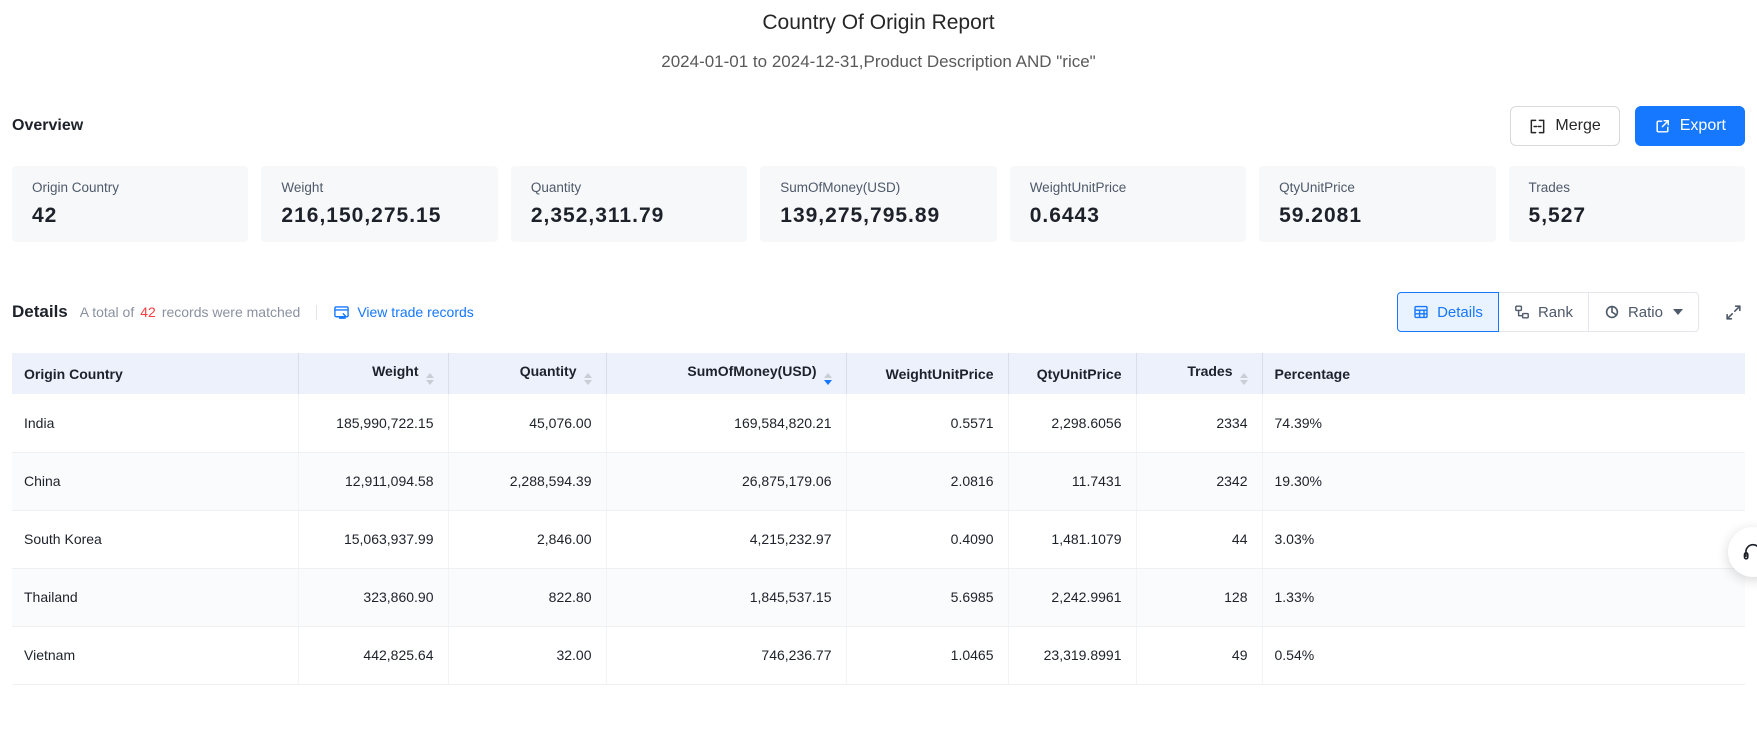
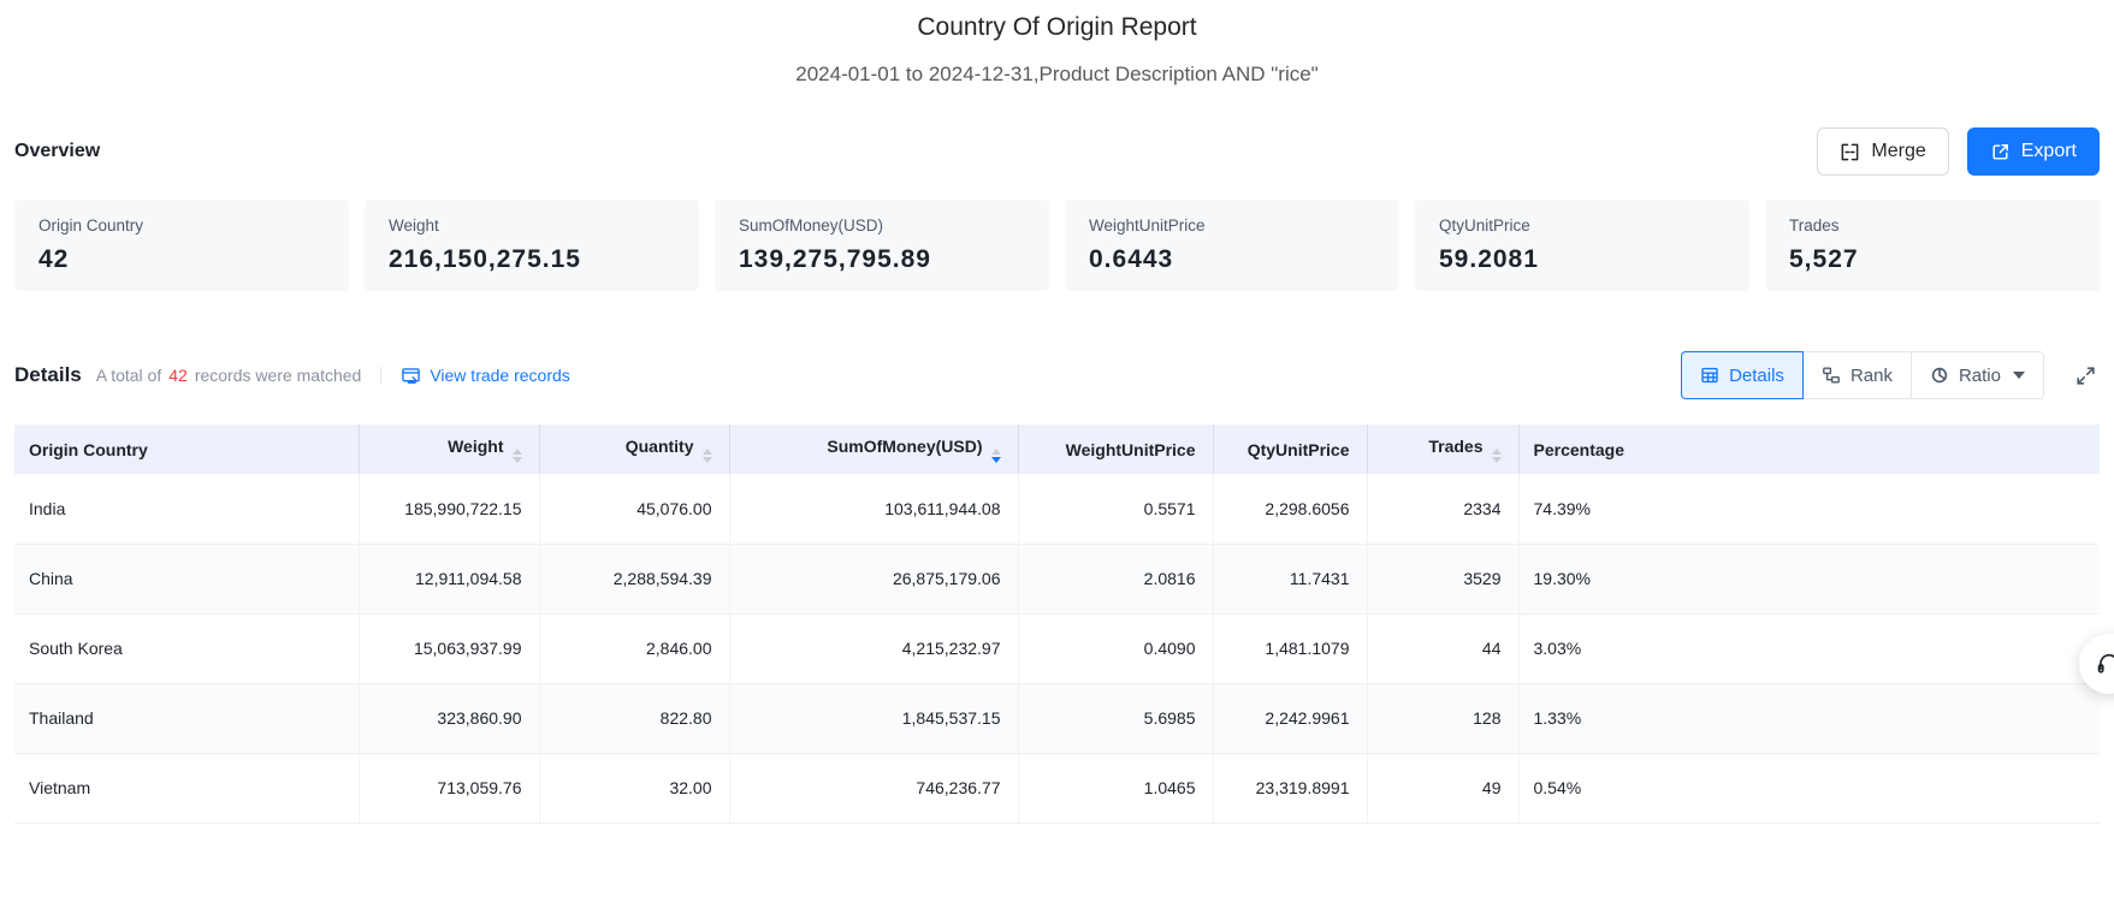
  Country Of Origin Report
  2024-01-01 to 2024-12-31,Product Description AND "rice"
  Overview
  Merge
  Export
  Origin Country
  42
  Weight
  216,150,275.15
- Quantity
- 2,352,311.79
  SumOfMoney(USD)
  139,275,795.89
  WeightUnitPrice
  0.6443
  QtyUnitPrice
  59.2081
  Trades
  5,527
  Details
  A total of
  42
  records were matched
  View trade records
  Details
  Rank
  Ratio
  Origin Country	Weight	Quantity	SumOfMoney(USD)	WeightUnitPrice	QtyUnitPrice	Trades	Percentage
- India	185,990,722.15	45,076.00	169,584,820.21	0.5571	2,298.6056	2334	74.39%
+ India	185,990,722.15	45,076.00	103,611,944.08	0.5571	2,298.6056	2334	74.39%
- China	12,911,094.58	2,288,594.39	26,875,179.06	2.0816	11.7431	2342	19.30%
+ China	12,911,094.58	2,288,594.39	26,875,179.06	2.0816	11.7431	3529	19.30%
  South Korea	15,063,937.99	2,846.00	4,215,232.97	0.4090	1,481.1079	44	3.03%
  Thailand	323,860.90	822.80	1,845,537.15	5.6985	2,242.9961	128	1.33%
- Vietnam	442,825.64	32.00	746,236.77	1.0465	23,319.8991	49	0.54%
+ Vietnam	713,059.76	32.00	746,236.77	1.0465	23,319.8991	49	0.54%
